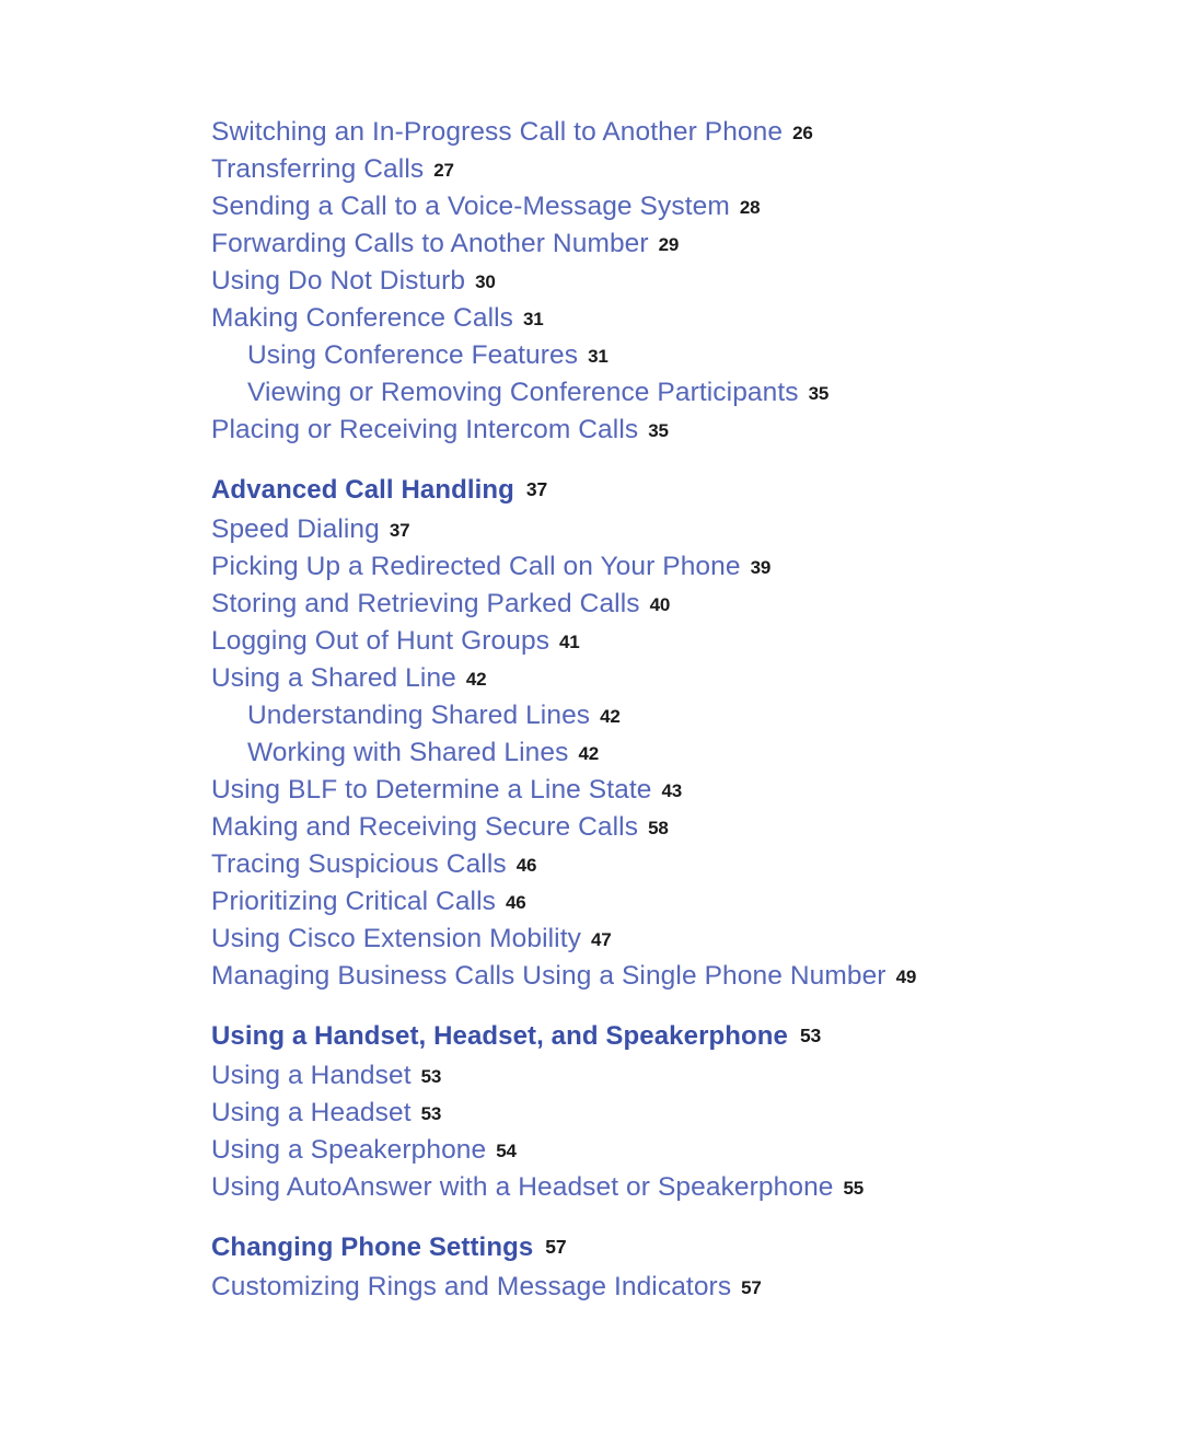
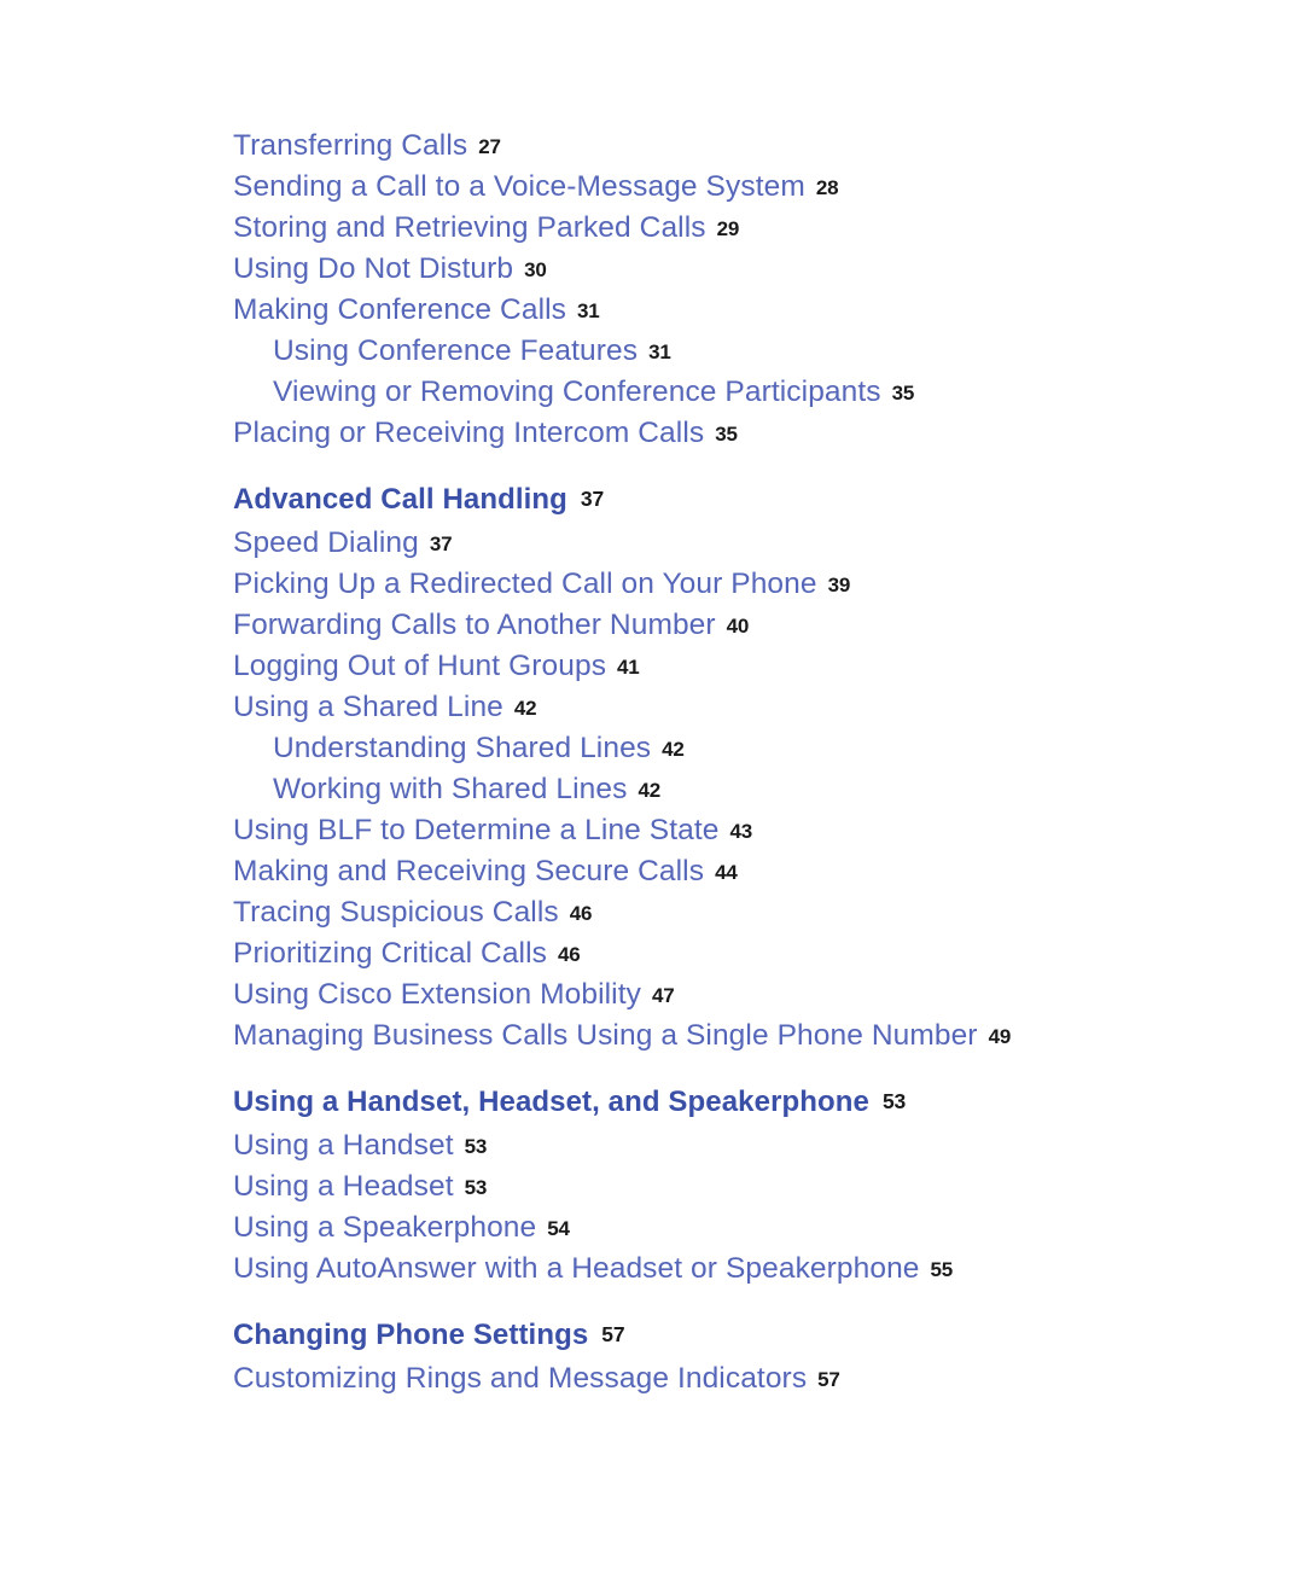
- Switching an In-Progress Call to Another Phone 26
  Transferring Calls 27
  Sending a Call to a Voice-Message System 28
- Forwarding Calls to Another Number 29
+ Storing and Retrieving Parked Calls 29
  Using Do Not Disturb 30
  Making Conference Calls 31
  Using Conference Features 31
  Viewing or Removing Conference Participants 35
  Placing or Receiving Intercom Calls 35
  Advanced Call Handling 37
  Speed Dialing 37
  Picking Up a Redirected Call on Your Phone 39
- Storing and Retrieving Parked Calls 40
+ Forwarding Calls to Another Number 40
  Logging Out of Hunt Groups 41
  Using a Shared Line 42
  Understanding Shared Lines 42
  Working with Shared Lines 42
  Using BLF to Determine a Line State 43
- Making and Receiving Secure Calls 58
+ Making and Receiving Secure Calls 44
  Tracing Suspicious Calls 46
  Prioritizing Critical Calls 46
  Using Cisco Extension Mobility 47
  Managing Business Calls Using a Single Phone Number 49
  Using a Handset, Headset, and Speakerphone 53
  Using a Handset 53
  Using a Headset 53
  Using a Speakerphone 54
  Using AutoAnswer with a Headset or Speakerphone 55
  Changing Phone Settings 57
  Customizing Rings and Message Indicators 57
